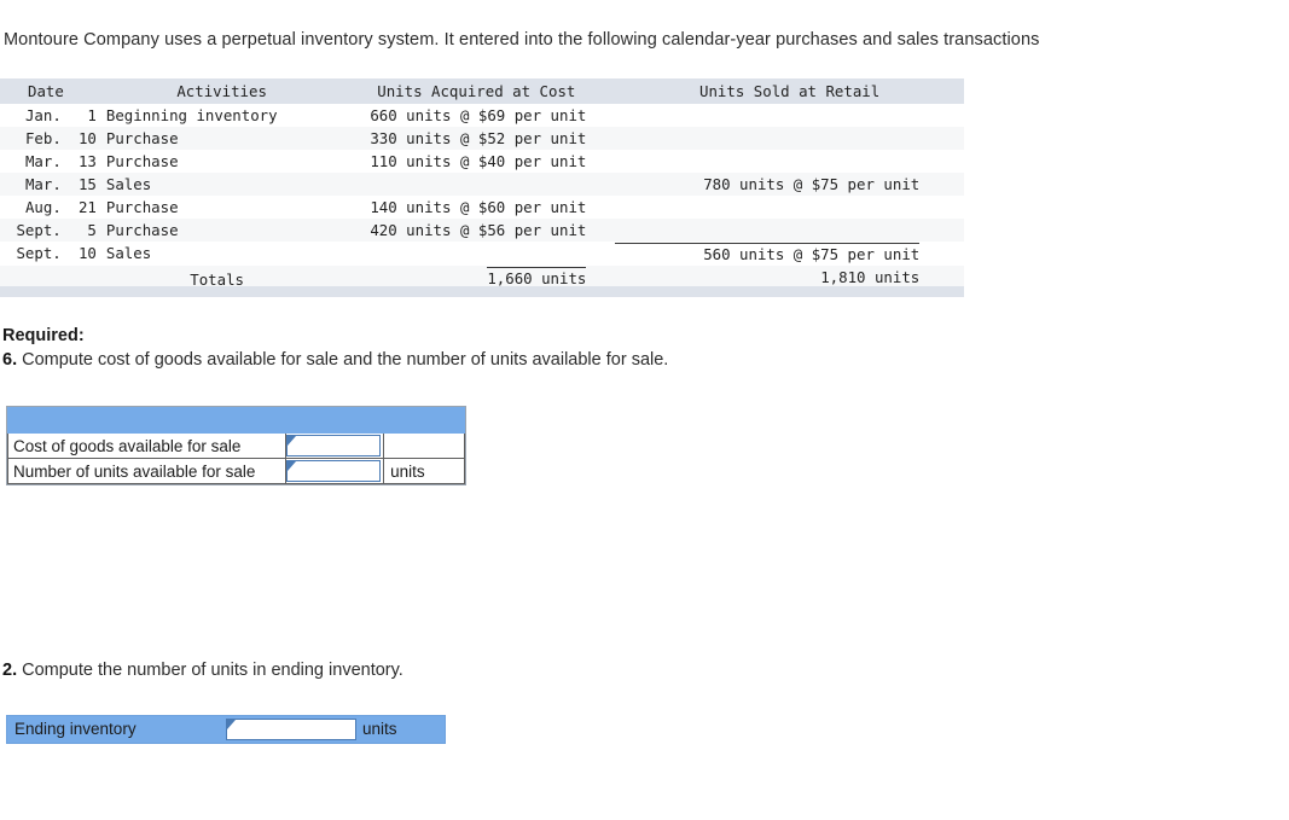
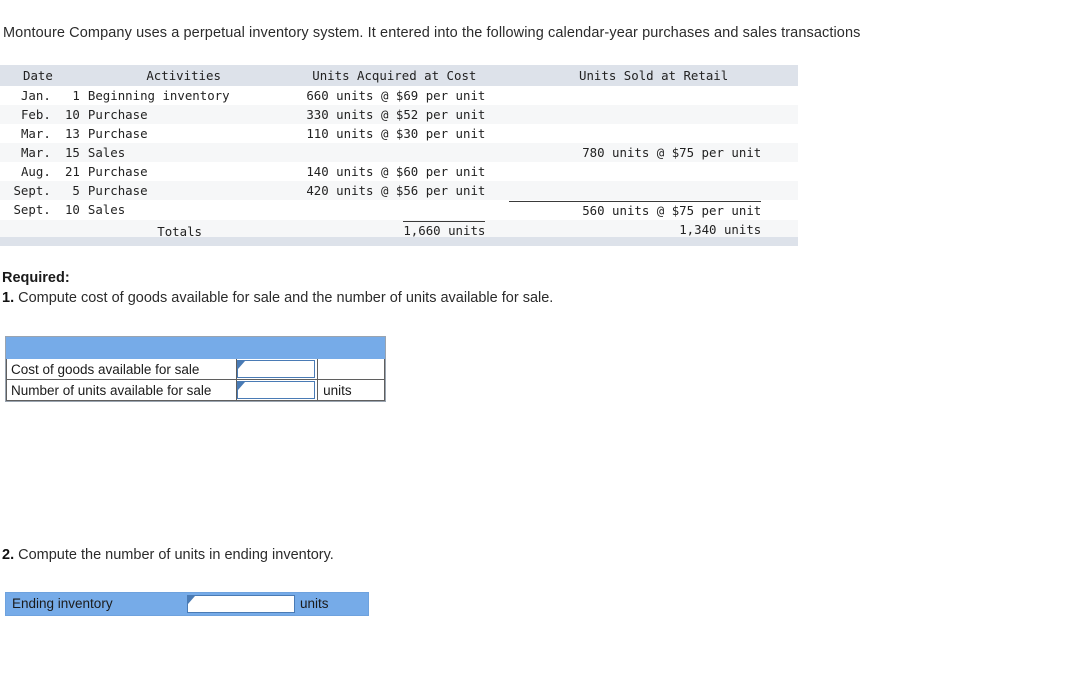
  Montoure Company uses a perpetual inventory system. It entered into the following calendar-year purchases and sales transactions
  Date	Activities	Units Acquired at Cost	Units Sold at Retail
  Jan.	1	Beginning inventory	660 units @ $69 per unit
  Feb.	10	Purchase	330 units @ $52 per unit
- Mar.	13	Purchase	110 units @ $40 per unit
+ Mar.	13	Purchase	110 units @ $30 per unit
  Mar.	15	Sales		780 units @ $75 per unit
  Aug.	21	Purchase	140 units @ $60 per unit
  Sept.	5	Purchase	420 units @ $56 per unit
  Sept.	10	Sales		560 units @ $75 per unit
- 		Totals	1,660 units	1,810 units
+ 		Totals	1,660 units	1,340 units
  Required:
- 6. Compute cost of goods available for sale and the number of units available for sale.
+ 1. Compute cost of goods available for sale and the number of units available for sale.
  Cost of goods available for sale
  Number of units available for sale		units
  2. Compute the number of units in ending inventory.
  Ending inventory
  units
